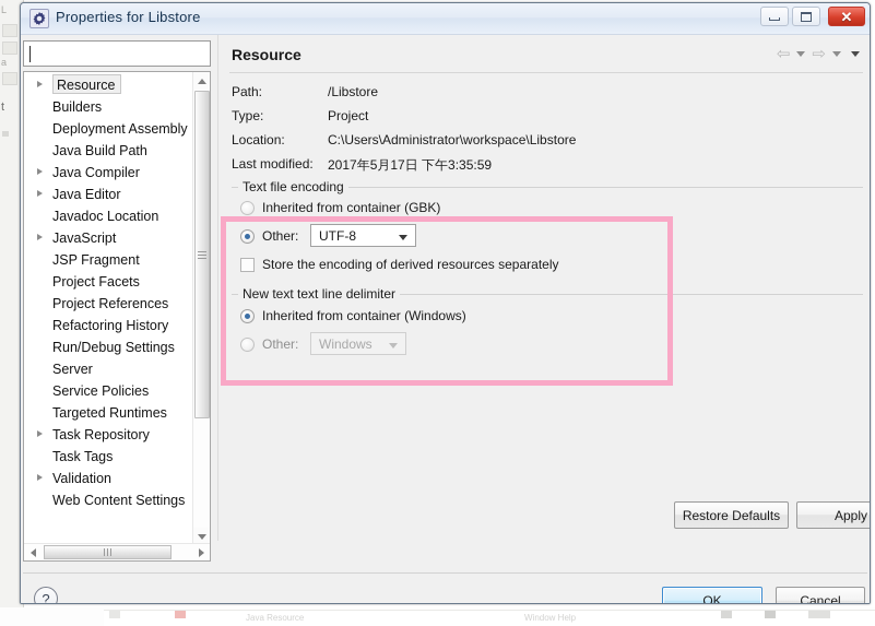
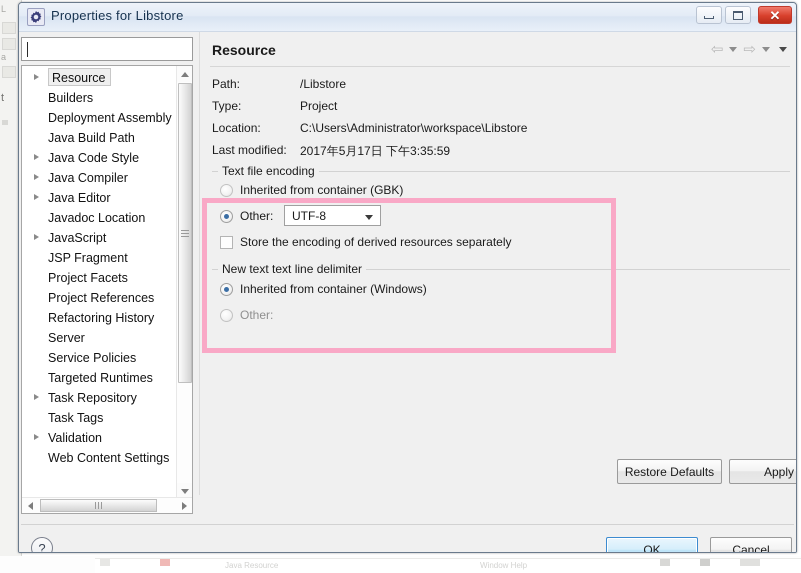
  L
  a
  t
  Java Resource
  Window Help
  Properties for Libstore
  ✕
  Resource
  Builders
  Deployment Assembly
  Java Build Path
+ Java Code Style
  Java Compiler
  Java Editor
  Javadoc Location
  JavaScript
  JSP Fragment
  Project Facets
  Project References
  Refactoring History
- Run/Debug Settings
  Server
  Service Policies
  Targeted Runtimes
  Task Repository
  Task Tags
  Validation
  Web Content Settings
  Resource
  ⇦
  ⇨
  Path:
  /Libstore
  Type:
  Project
  Location:
  C:\Users\Administrator\workspace\Libstore
  Last modified:
  2017年5月17日 下午3:35:59
  Text file encoding
  Inherited from container (GBK)
  Other:
  UTF-8
  Store the encoding of derived resources separately
  New text text line delimiter
  Inherited from container (Windows)
  Other:
- Windows
  Restore Defaults
  Apply
  ?
  OK
  Cancel
